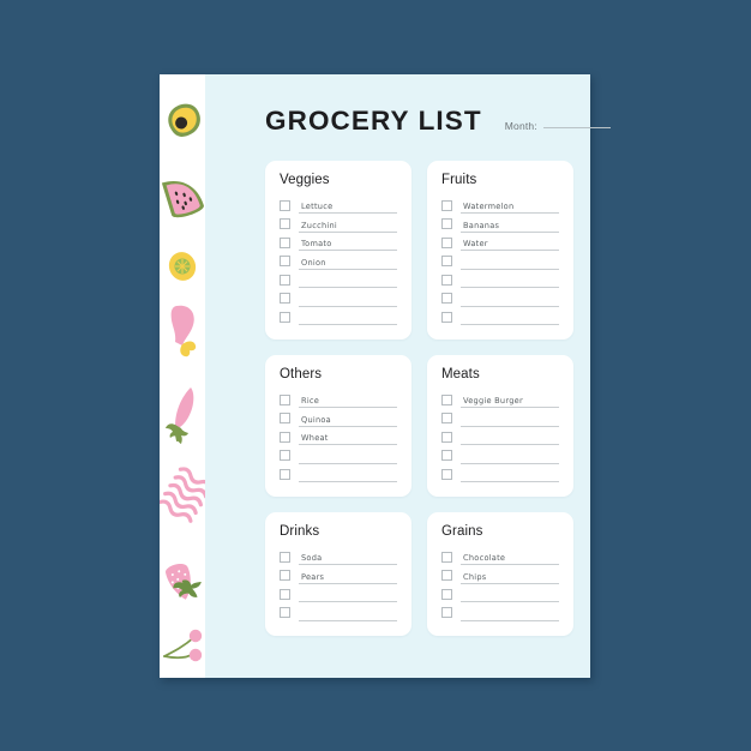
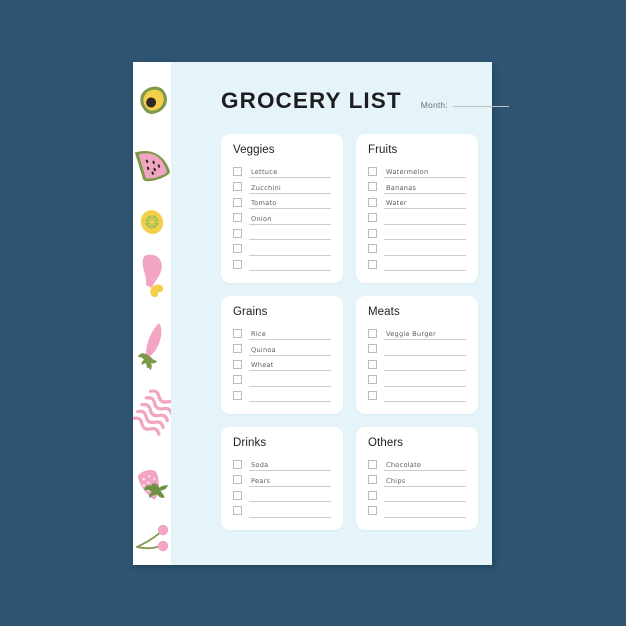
  GROCERY LIST
  Month:
  Veggies
  Lettuce
  Zucchini
  Tomato
  Onion
  Fruits
  Watermelon
  Bananas
  Water
- Others
+ Grains
  Rice
  Quinoa
  Wheat
  Meats
  Veggie Burger
  Drinks
  Soda
  Pears
- Grains
+ Others
  Chocolate
  Chips
